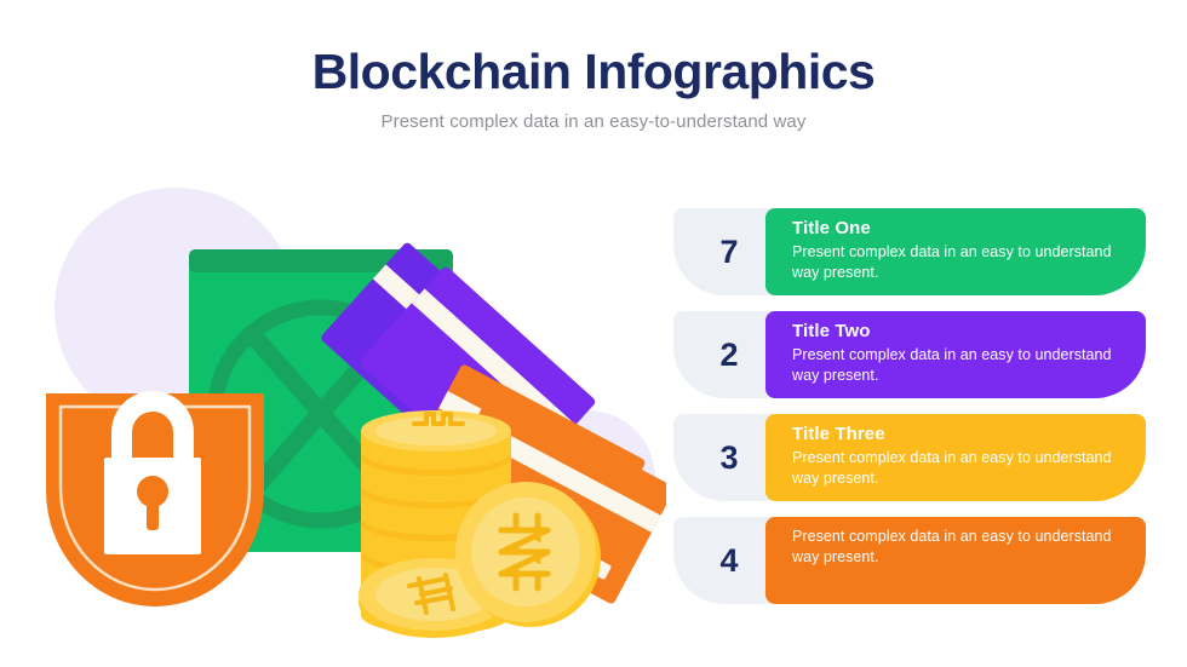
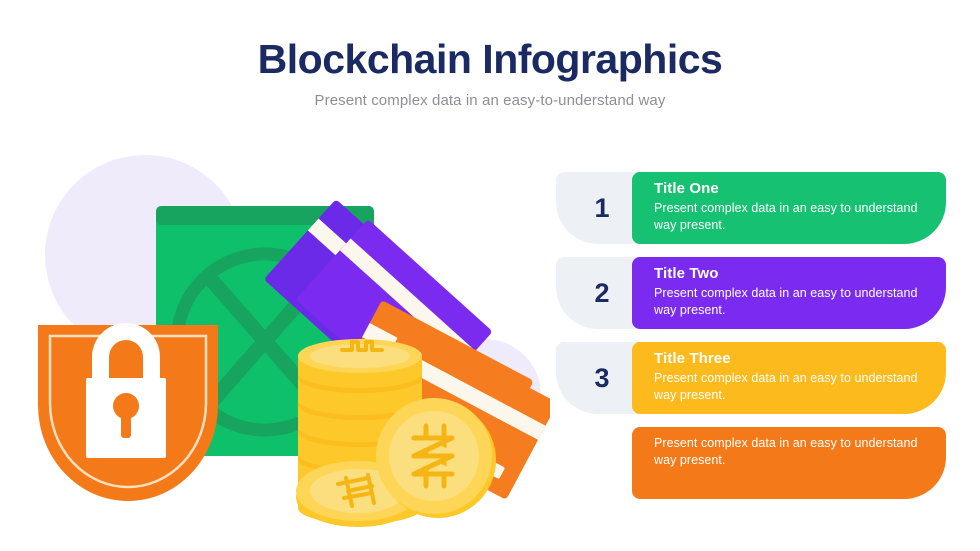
  Blockchain Infographics
  Present complex data in an easy-to-understand way
- 7
+ 1
  Title One
  Present complex data in an easy to understand way present.
  2
  Title Two
  Present complex data in an easy to understand way present.
  3
  Title Three
  Present complex data in an easy to understand way present.
- 4
  Present complex data in an easy to understand way present.
